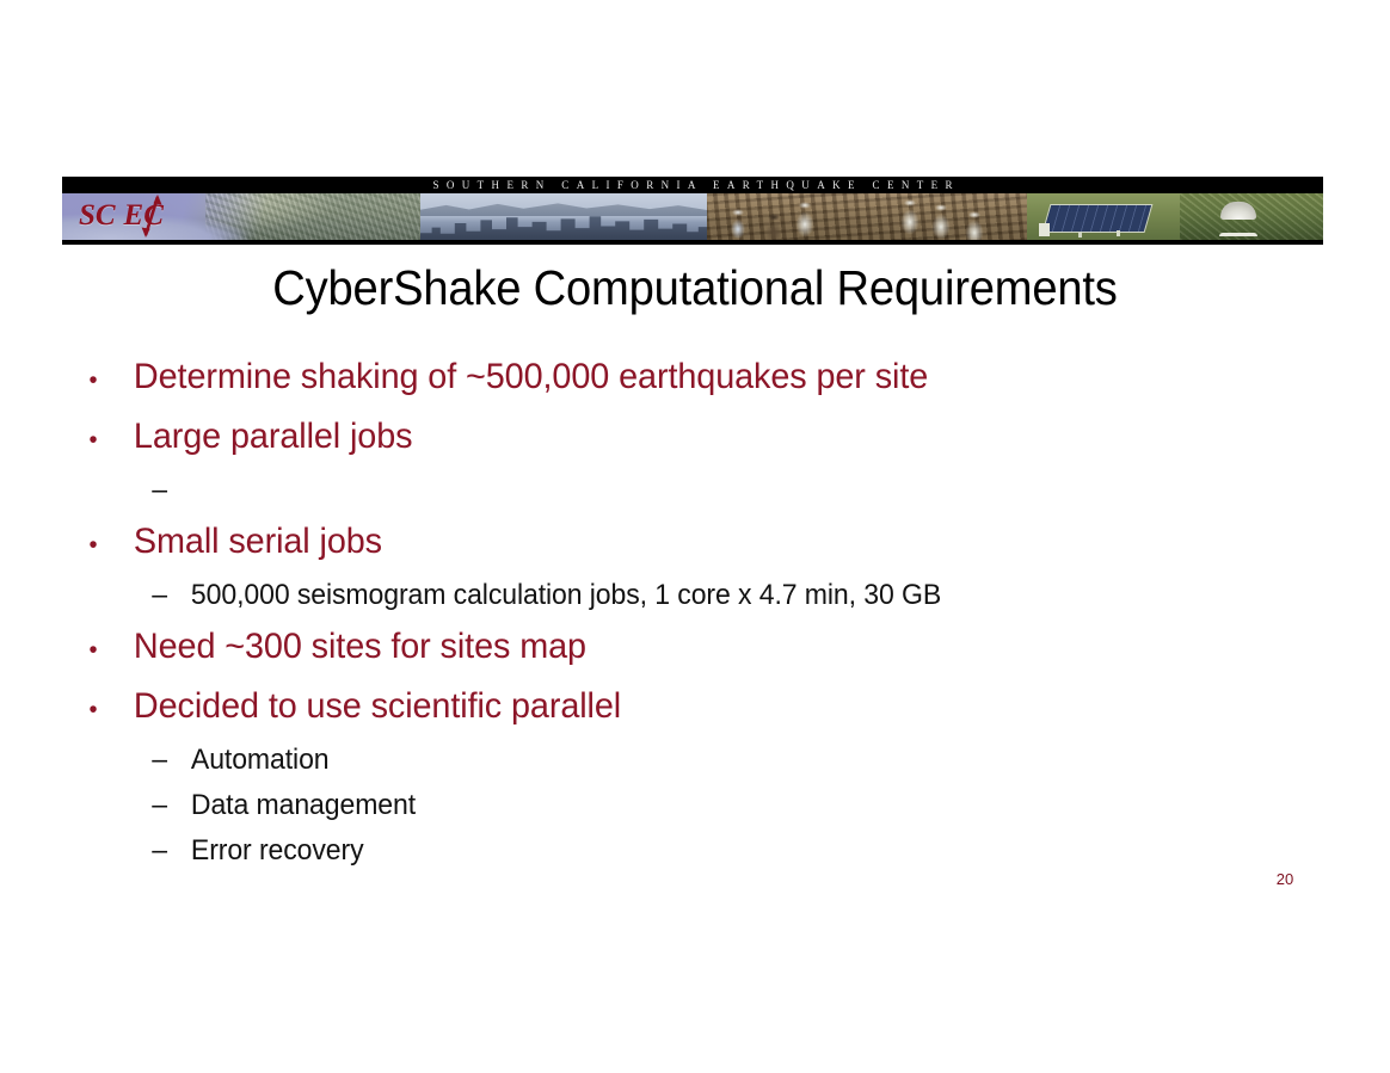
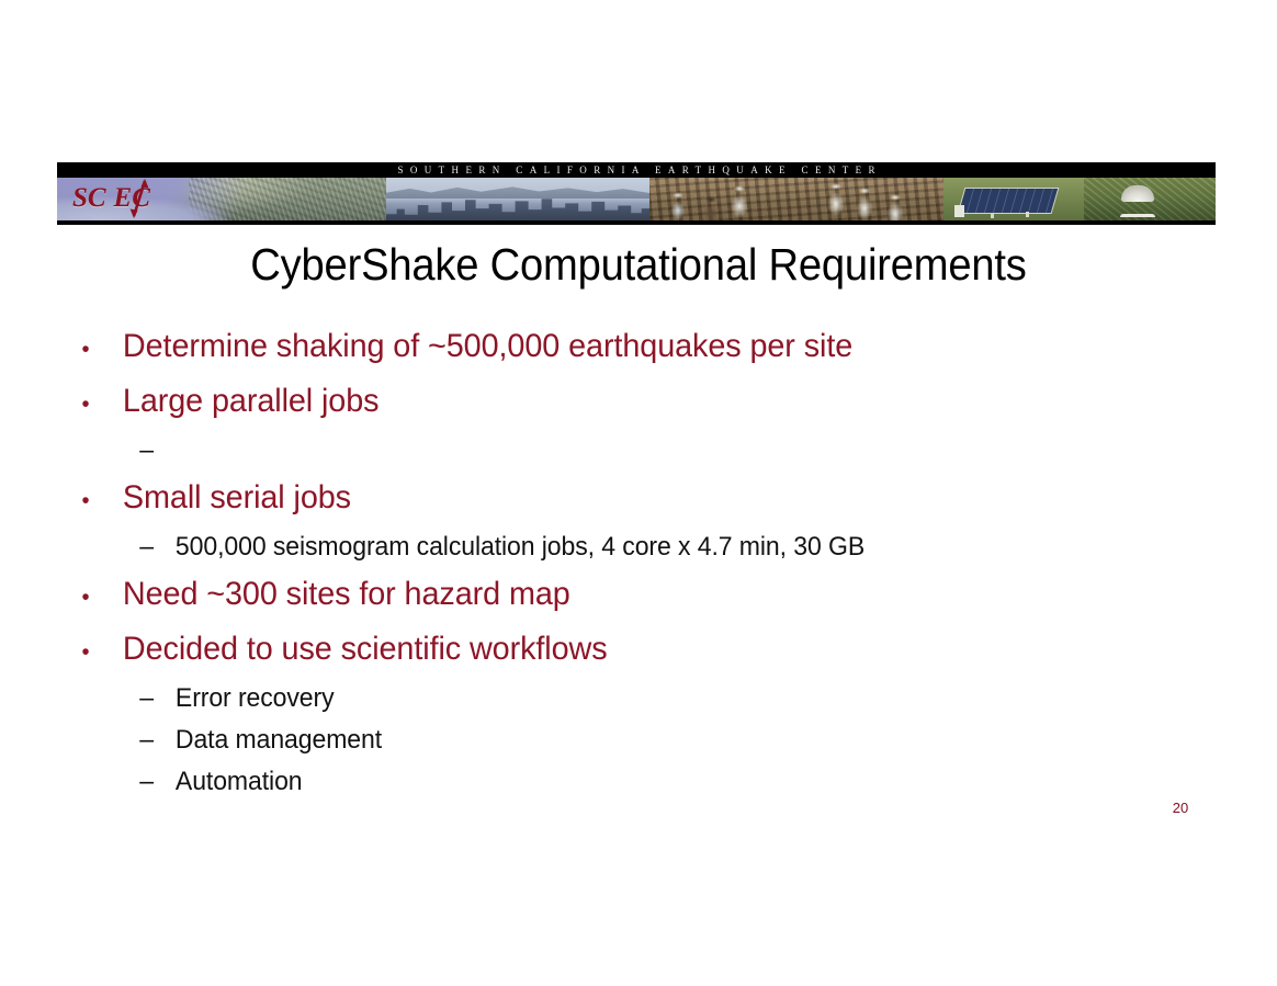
  SOUTHERN CALIFORNIA EARTHQUAKE CENTER
  SC EC
  CyberShake Computational Requirements
  •
  Determine shaking of ~500,000 earthquakes per site
  •
  Large parallel jobs
  –
  •
  Small serial jobs
  –
- 500,000 seismogram calculation jobs, 1 core x 4.7 min, 30 GB
+ 500,000 seismogram calculation jobs, 4 core x 4.7 min, 30 GB
  •
- Need ~300 sites for sites map
+ Need ~300 sites for hazard map
  •
- Decided to use scientific parallel
+ Decided to use scientific workflows
  –
- Automation
+ Error recovery
  –
  Data management
  –
- Error recovery
+ Automation
  20
